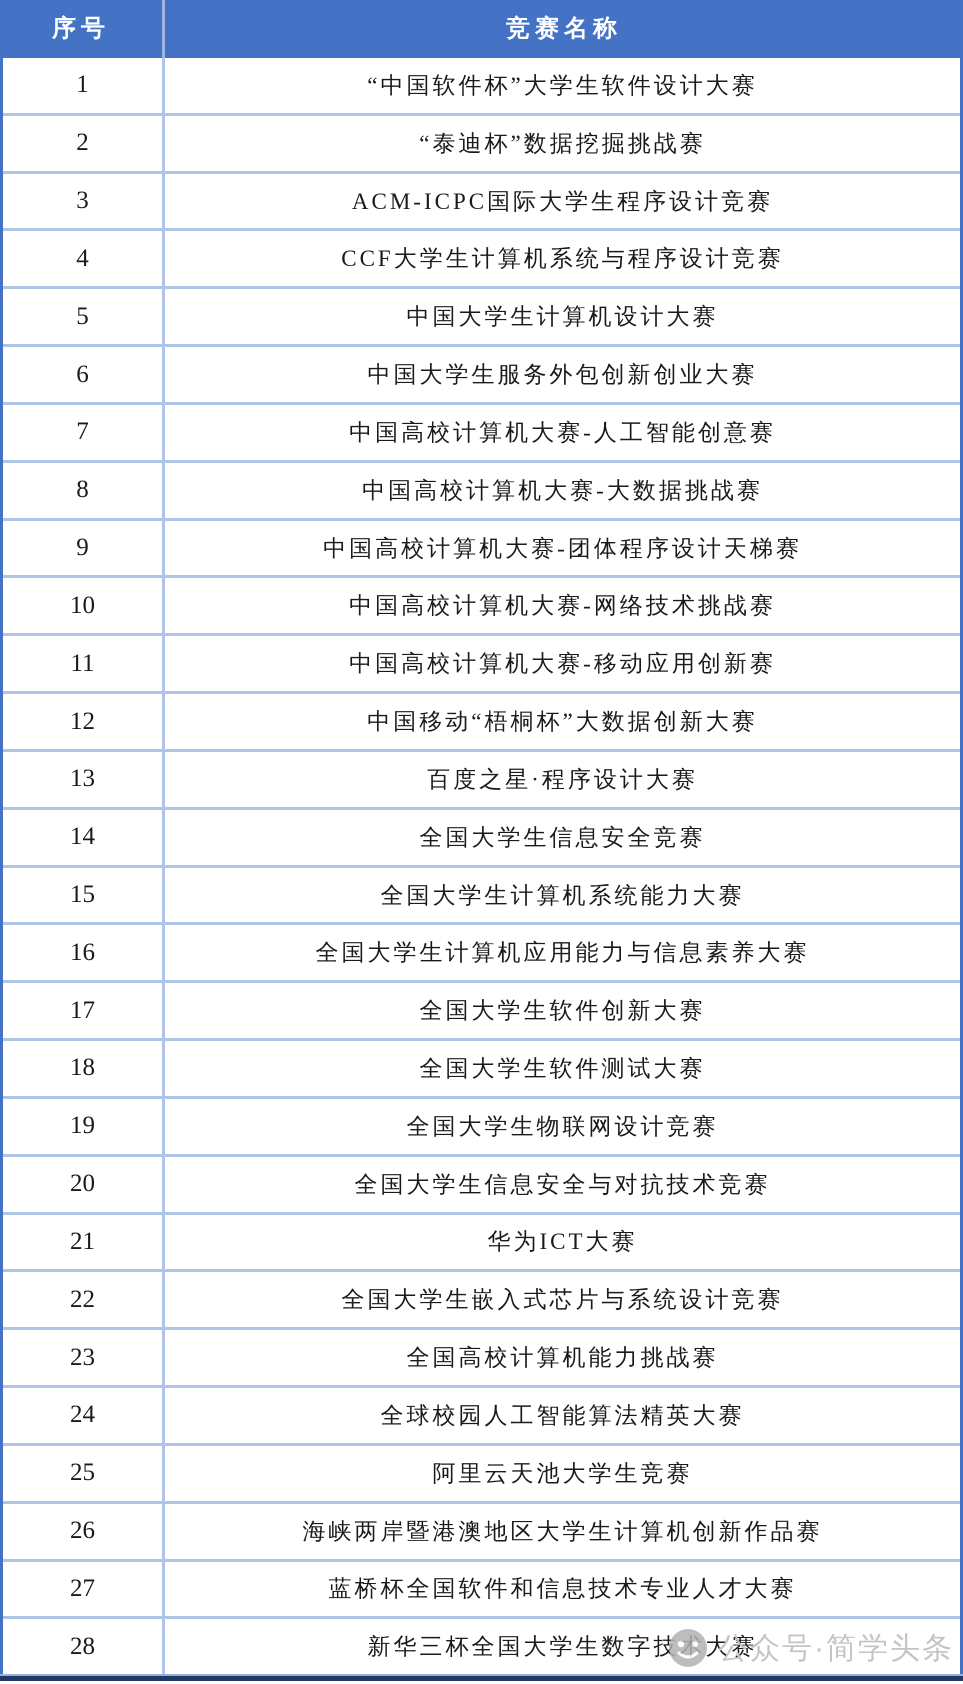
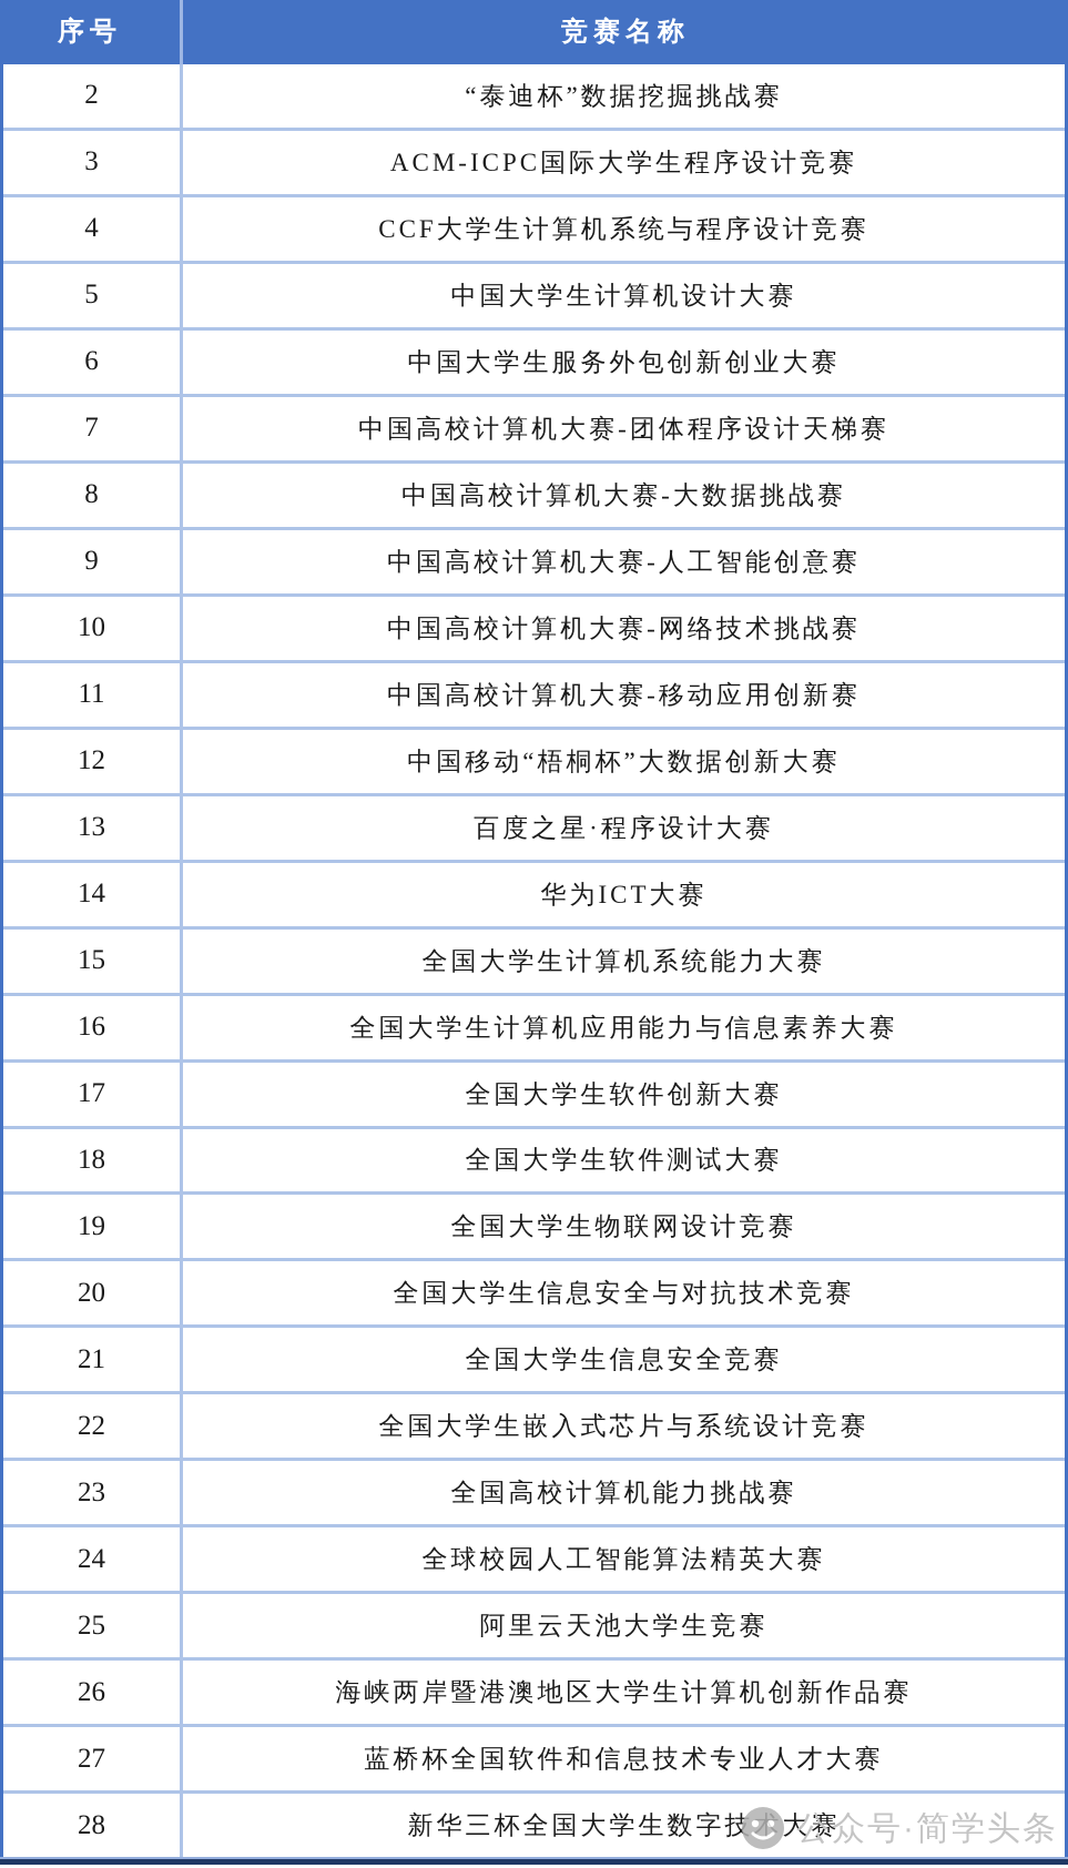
  序号
  竞赛名称
- 1
- “中国软件杯”大学生软件设计大赛
  2
  “泰迪杯”数据挖掘挑战赛
  3
  ACM-ICPC国际大学生程序设计竞赛
  4
  CCF大学生计算机系统与程序设计竞赛
  5
  中国大学生计算机设计大赛
  6
  中国大学生服务外包创新创业大赛
  7
- 中国高校计算机大赛-人工智能创意赛
+ 中国高校计算机大赛-团体程序设计天梯赛
  8
  中国高校计算机大赛-大数据挑战赛
  9
- 中国高校计算机大赛-团体程序设计天梯赛
+ 中国高校计算机大赛-人工智能创意赛
  10
  中国高校计算机大赛-网络技术挑战赛
  11
  中国高校计算机大赛-移动应用创新赛
  12
  中国移动“梧桐杯”大数据创新大赛
  13
  百度之星·程序设计大赛
  14
- 全国大学生信息安全竞赛
+ 华为ICT大赛
  15
  全国大学生计算机系统能力大赛
  16
  全国大学生计算机应用能力与信息素养大赛
  17
  全国大学生软件创新大赛
  18
  全国大学生软件测试大赛
  19
  全国大学生物联网设计竞赛
  20
  全国大学生信息安全与对抗技术竞赛
  21
- 华为ICT大赛
+ 全国大学生信息安全竞赛
  22
  全国大学生嵌入式芯片与系统设计竞赛
  23
  全国高校计算机能力挑战赛
  24
  全球校园人工智能算法精英大赛
  25
  阿里云天池大学生竞赛
  26
  海峡两岸暨港澳地区大学生计算机创新作品赛
  27
  蓝桥杯全国软件和信息技术专业人才大赛
  28
  新华三杯全国大学生数字技术大赛
  公众号·简学头条
